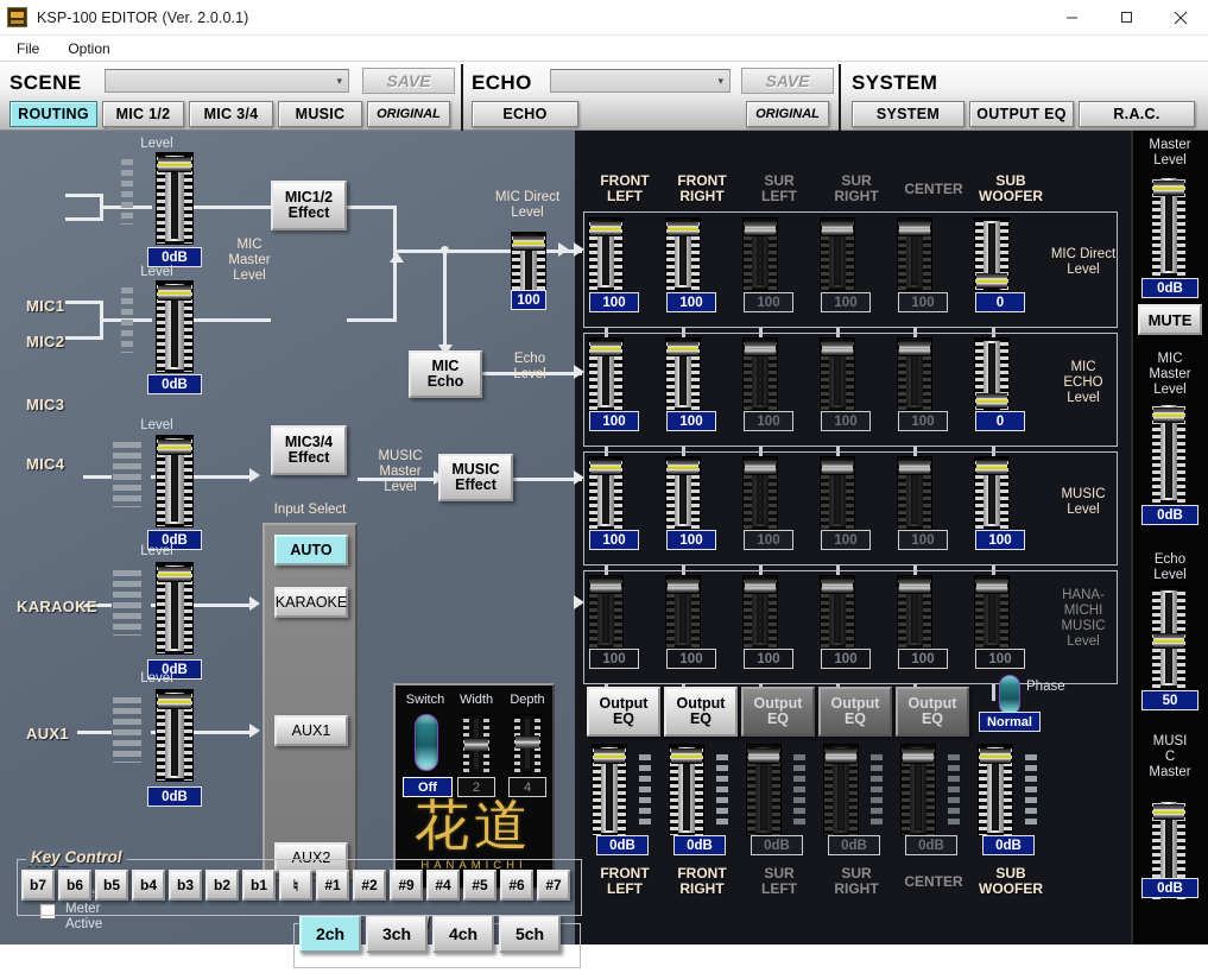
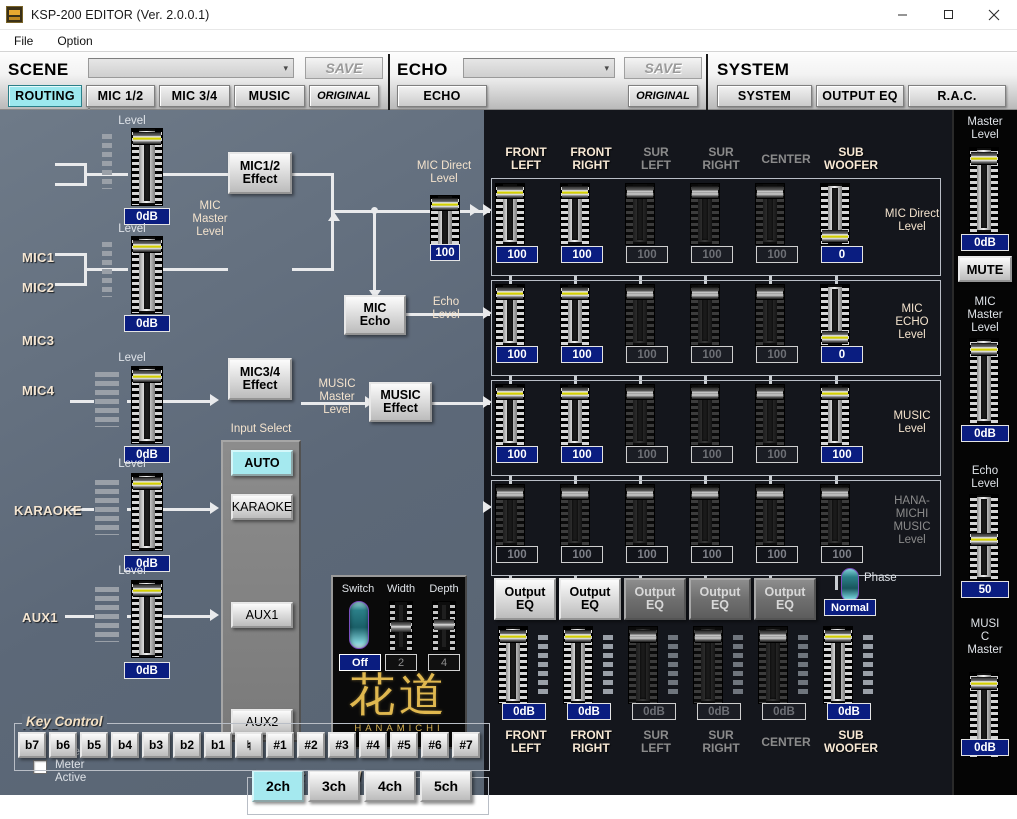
- KSP-100 EDITOR (Ver. 2.0.0.1)
+ KSP-200 EDITOR (Ver. 2.0.0.1)
  File
  Option
  SCENE
  ▾
  SAVE
  ROUTING
  MIC 1/2
  MIC 3/4
  MUSIC
  ORIGINAL
  ECHO
  ▾
  SAVE
  ECHO
  ORIGINAL
  SYSTEM
  SYSTEM
  OUTPUT EQ
  R.A.C.
  MIC1
  MIC2
  Level
  0dB
  MIC1/2
  Effect
  MIC
  Master
  Level
  MIC3
  MIC4
  Level
  0dB
  MIC3/4
  Effect
  MIC
  Echo
  MIC Direct
  Level
  100
  Echo
  Level
  KARAOKE
  Level
  0dB
  AUX1
  Level
  0dB
  Level
  0dB
  Meter
  Active
  Input Select
  AUTO
  KARAOKE
  AUX1
  AUX2
  MUSIC
  Master
  Level
  MUSIC
  Effect
  Switch
  Width
  Depth
  Off
  2
  4
  花道
  HANAMICHI
  2ch
  3ch
  4ch
  5ch
  Key Control
  b7
  b6
  b5
  b4
  b3
  b2
  b1
  ♮
  #1
  #2
- #9
+ #3
  #4
  #5
  #6
  #7
  FRONT
  LEFT
  FRONT
  RIGHT
  SUR
  LEFT
  SUR
  RIGHT
  CENTER
  SUB
  WOOFER
  MIC Direct
  Level
  100
  100
  100
  100
  100
  0
  MIC
  ECHO
  Level
  100
  100
  100
  100
  100
  0
  MUSIC
  Level
  100
  100
  100
  100
  100
  100
  HANA-
  MICHI
  MUSIC
  Level
  100
  100
  100
  100
  100
  100
  Output
  EQ
  Output
  EQ
  Output
  EQ
  Output
  EQ
  Output
  EQ
  Phase
  Normal
  0dB
  0dB
  0dB
  0dB
  0dB
  0dB
  FRONT
  LEFT
  FRONT
  RIGHT
  SUR
  LEFT
  SUR
  RIGHT
  CENTER
  SUB
  WOOFER
  Master
  Level
  0dB
  MUTE
  MIC
  Master
  Level
  0dB
  Echo
  Level
  50
  MUSI
  C
  Master
  0dB
